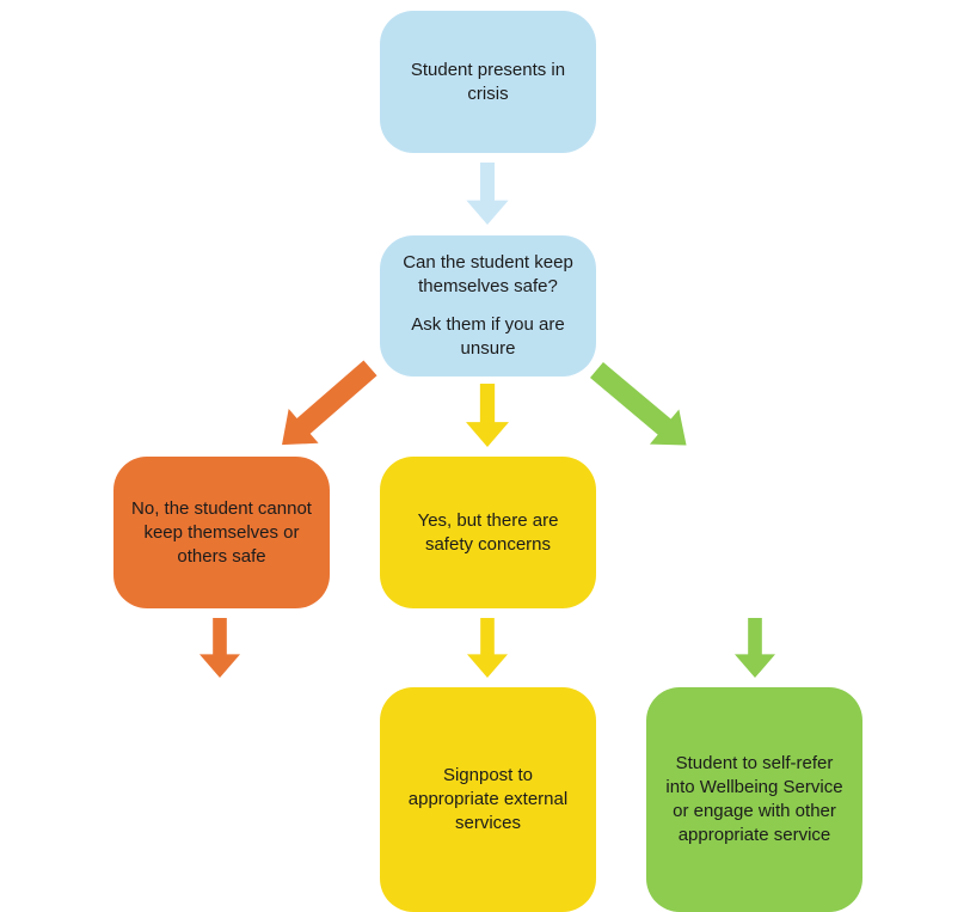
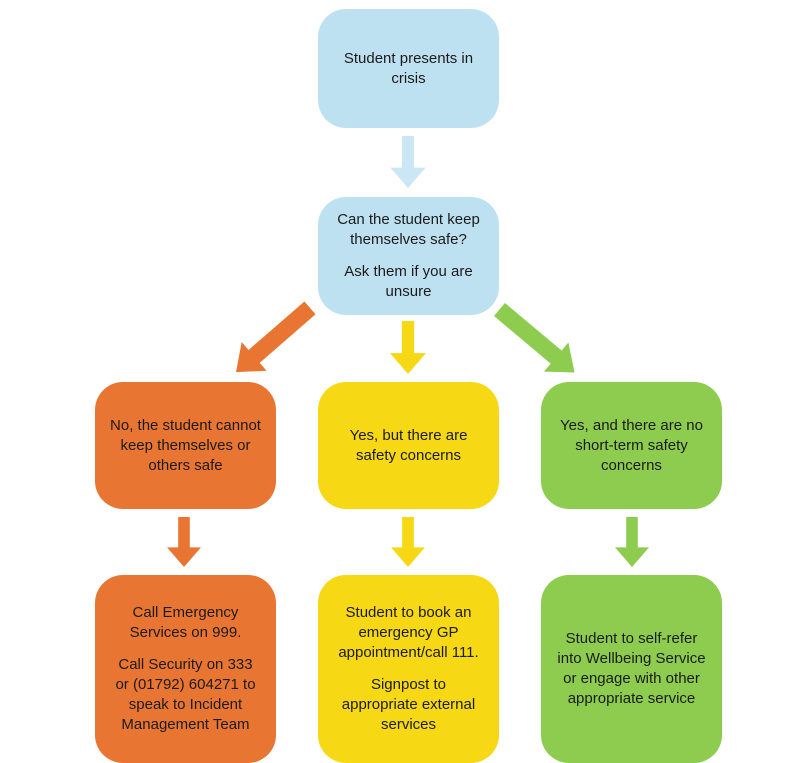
  Student presents in
  crisis
  Can the student keep
  themselves safe?
  Ask them if you are
  unsure
  No, the student cannot
  keep themselves or
  others safe
  Yes, but there are
  safety concerns
+ Yes, and there are no
+ short-term safety
+ concerns
+ Call Emergency
+ Services on 999.
+ Call Security on 333
+ or (01792) 604271 to
+ speak to Incident
+ Management Team
+ Student to book an
+ emergency GP
+ appointment/call 111.
  Signpost to
  appropriate external
  services
  Student to self-refer
  into Wellbeing Service
  or engage with other
  appropriate service
